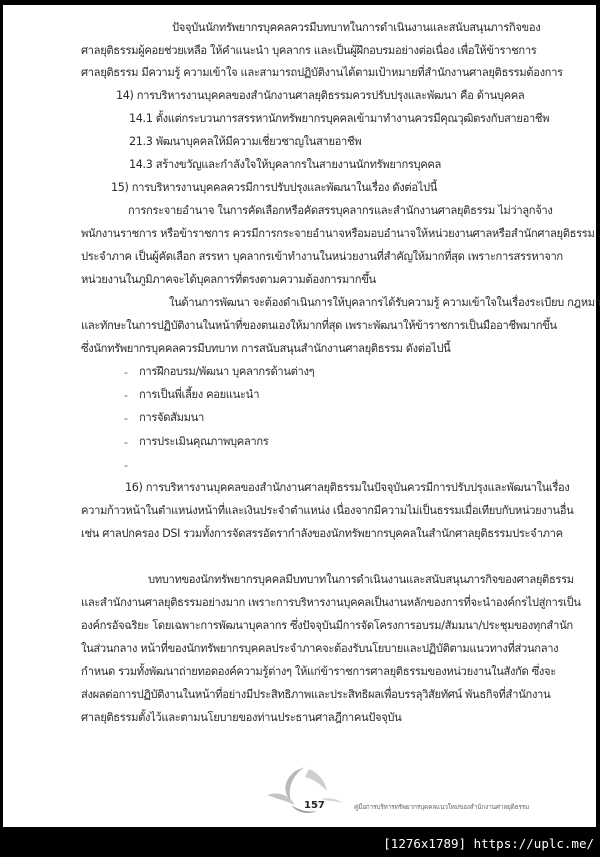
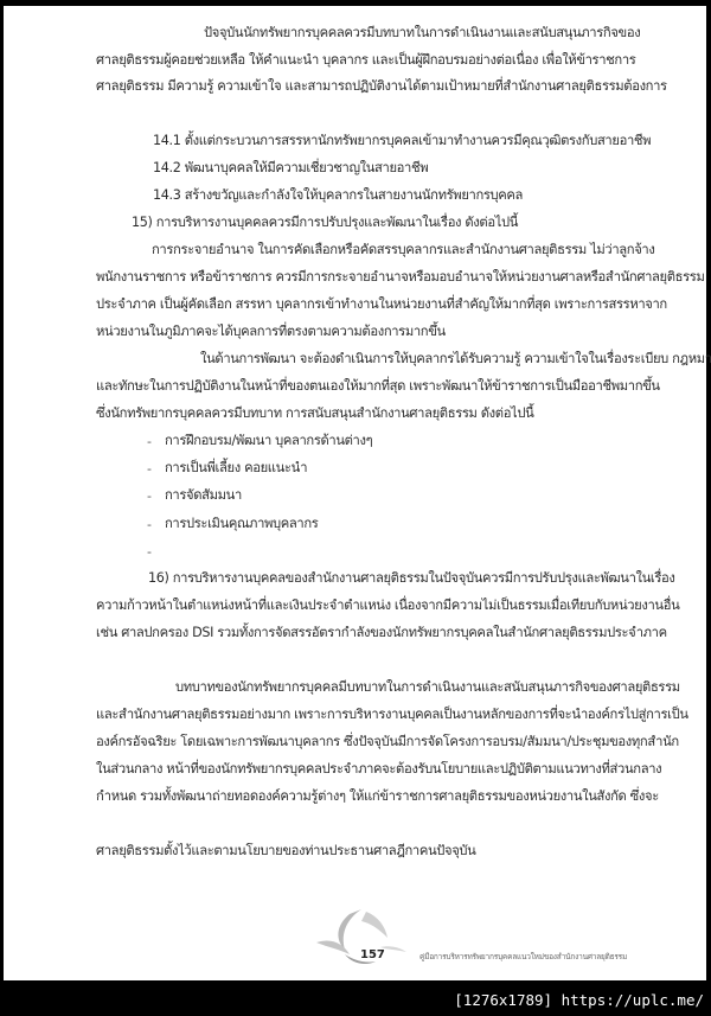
  ปัจจุบันนักทรัพยากรบุคคลควรมีบทบาทในการดำเนินงานและสนับสนุนภารกิจของ
  ศาลยุติธรรมผู้คอยช่วยเหลือ ให้คำแนะนำ บุคลากร และเป็นผู้ฝึกอบรมอย่างต่อเนื่อง เพื่อให้ข้าราชการ
  ศาลยุติธรรม มีความรู้ ความเข้าใจ และสามารถปฏิบัติงานได้ตามเป้าหมายที่สำนักงานศาลยุติธรรมต้องการ
- 14) การบริหารงานบุคคลของสำนักงานศาลยุติธรรมควรปรับปรุงและพัฒนา คือ ด้านบุคคล
  14.1 ตั้งแต่กระบวนการสรรหานักทรัพยากรบุคคลเข้ามาทำงานควรมีคุณวุฒิตรงกับสายอาชีพ
- 21.3 พัฒนาบุคคลให้มีความเชี่ยวชาญในสายอาชีพ
+ 14.2 พัฒนาบุคคลให้มีความเชี่ยวชาญในสายอาชีพ
  14.3 สร้างขวัญและกำลังใจให้บุคลากรในสายงานนักทรัพยากรบุคคล
  15) การบริหารงานบุคคลควรมีการปรับปรุงและพัฒนาในเรื่อง ดังต่อไปนี้
  การกระจายอำนาจ ในการคัดเลือกหรือคัดสรรบุคลากรและสำนักงานศาลยุติธรรม ไม่ว่าลูกจ้าง
  พนักงานราชการ หรือข้าราชการ ควรมีการกระจายอำนาจหรือมอบอำนาจให้หน่วยงานศาลหรือสำนักศาลยุติธรรม
  ประจำภาค เป็นผู้คัดเลือก สรรหา บุคลากรเข้าทำงานในหน่วยงานที่สำคัญให้มากที่สุด เพราะการสรรหาจาก
  หน่วยงานในภูมิภาคจะได้บุคลการที่ตรงตามความต้องการมากขึ้น
  ในด้านการพัฒนา จะต้องดำเนินการให้บุคลากรได้รับความรู้ ความเข้าใจในเรื่องระเบียบ กฎหมา
  และทักษะในการปฏิบัติงานในหน้าที่ของตนเองให้มากที่สุด เพราะพัฒนาให้ข้าราชการเป็นมืออาชีพมากขึ้น
  ซึ่งนักทรัพยากรบุคคลควรมีบทบาท การสนับสนุนสำนักงานศาลยุติธรรม ดังต่อไปนี้
  -
  การฝึกอบรม/พัฒนา บุคลากรด้านต่างๆ
  -
  การเป็นพี่เลี้ยง คอยแนะนำ
  -
  การจัดสัมมนา
  -
  การประเมินคุณภาพบุคลากร
  -
  16) การบริหารงานบุคคลของสำนักงานศาลยุติธรรมในปัจจุบันควรมีการปรับปรุงและพัฒนาในเรื่อง
  ความก้าวหน้าในตำแหน่งหน้าที่และเงินประจำตำแหน่ง เนื่องจากมีความไม่เป็นธรรมเมื่อเทียบกับหน่วยงานอื่น
  เช่น ศาลปกครอง DSI รวมทั้งการจัดสรรอัตรากำลังของนักทรัพยากรบุคคลในสำนักศาลยุติธรรมประจำภาค
  บทบาทของนักทรัพยากรบุคคลมีบทบาทในการดำเนินงานและสนับสนุนภารกิจของศาลยุติธรรม
  และสำนักงานศาลยุติธรรมอย่างมาก เพราะการบริหารงานบุคคลเป็นงานหลักของการที่จะนำองค์กรไปสู่การเป็น
  องค์กรอัจฉริยะ โดยเฉพาะการพัฒนาบุคลากร ซึ่งปัจจุบันมีการจัดโครงการอบรม/สัมมนา/ประชุมของทุกสำนัก
  ในส่วนกลาง หน้าที่ของนักทรัพยากรบุคคลประจำภาคจะต้องรับนโยบายและปฏิบัติตามแนวทางที่ส่วนกลาง
  กำหนด รวมทั้งพัฒนาถ่ายทอดองค์ความรู้ต่างๆ ให้แก่ข้าราชการศาลยุติธรรมของหน่วยงานในสังกัด ซึ่งจะ
- ส่งผลต่อการปฏิบัติงานในหน้าที่อย่างมีประสิทธิภาพและประสิทธิผลเพื่อบรรลุวิสัยทัศน์ พันธกิจที่สำนักงาน
  ศาลยุติธรรมตั้งไว้และตามนโยบายของท่านประธานศาลฎีกาคนปัจจุบัน
  157
  คู่มือการบริหารทรัพยากรบุคคลแนวใหม่ของสำนักงานศาลยุติธรรม
  [1276x1789] https://uplc.me/
